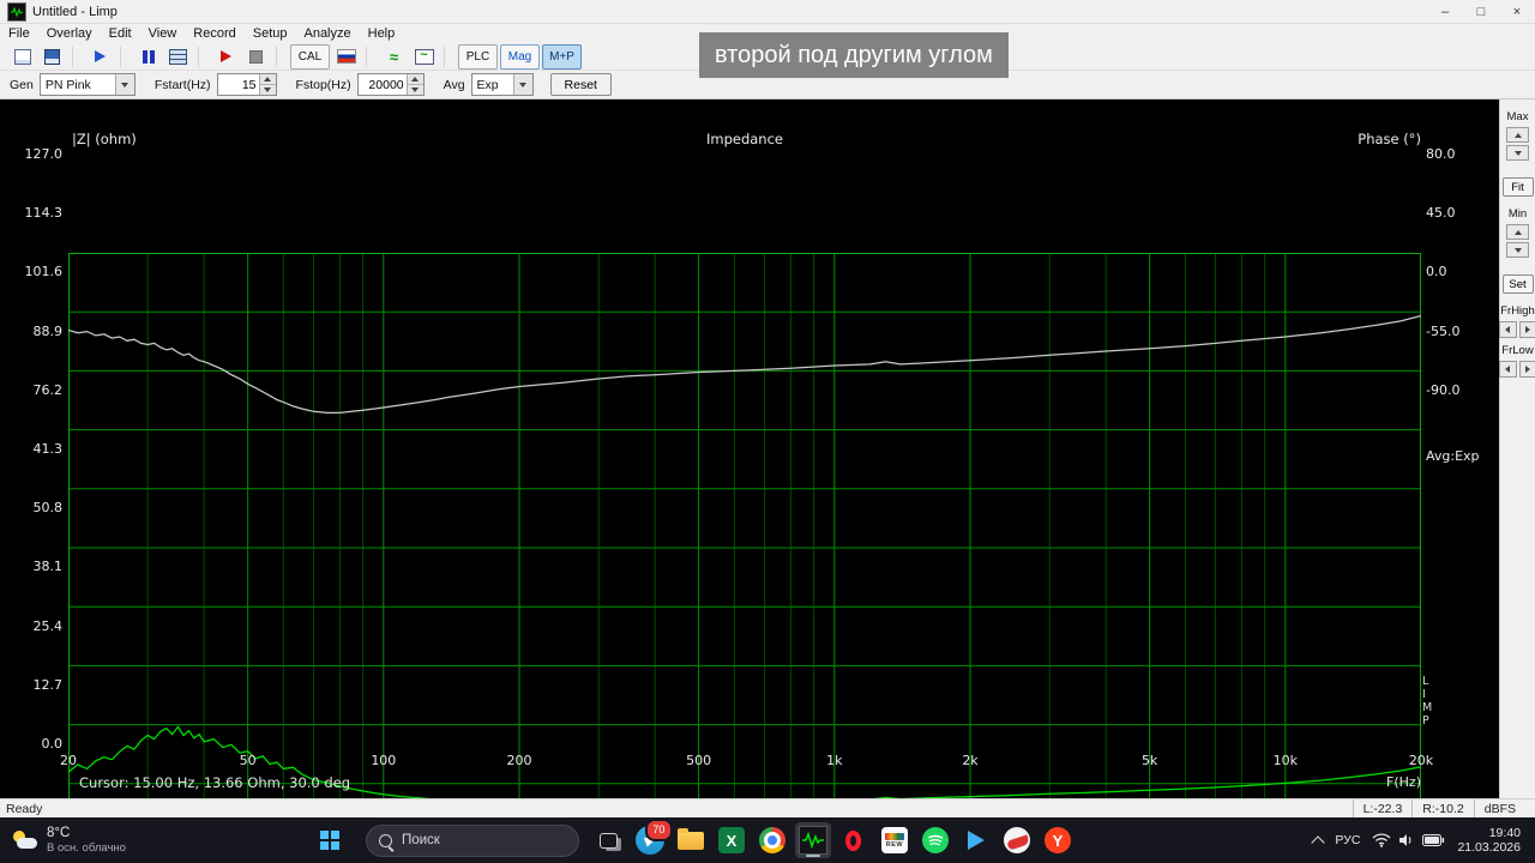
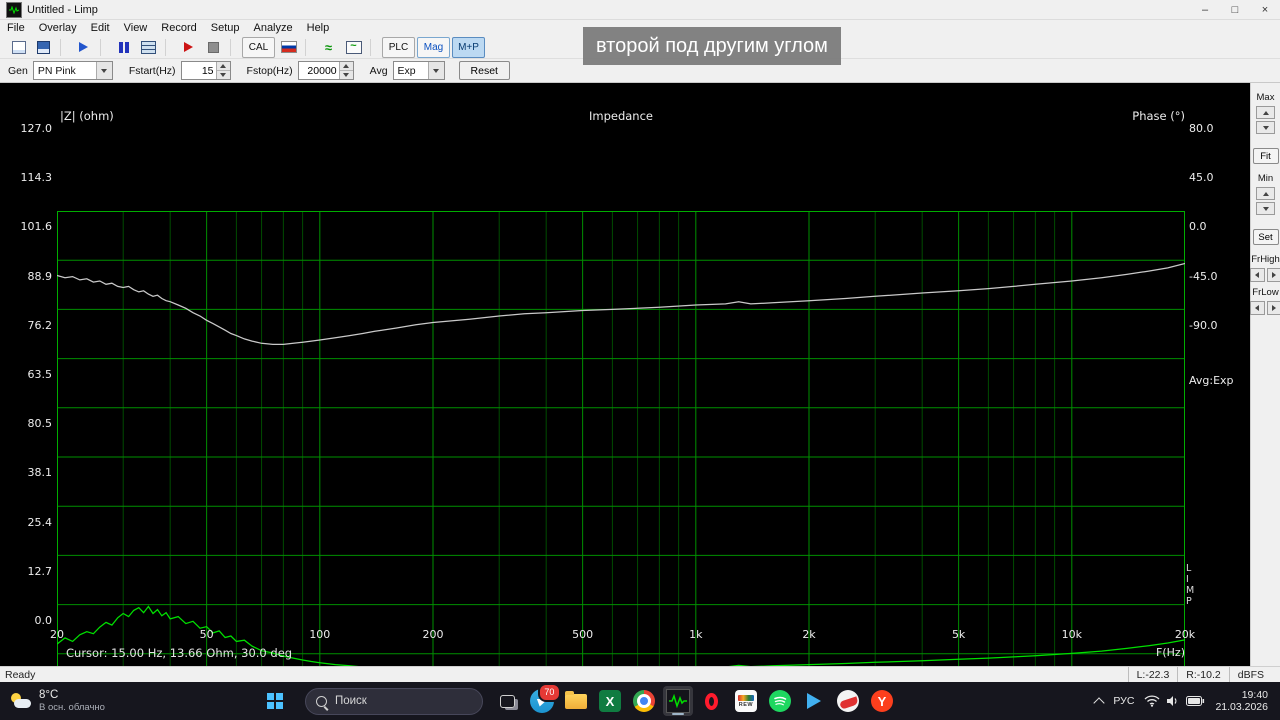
  Untitled - Limp
  –
  □
  ×
  File
  Overlay
  Edit
  View
  Record
  Setup
  Analyze
  Help
  CAL
  PLC
  Mag
  M+P
  Gen
  PN Pink
  Fstart(Hz)
  15
  Fstop(Hz)
  20000
  Avg
  Exp
  Reset
  |Z| (ohm)
  Impedance
  Phase (°)
  Cursor: 15.00 Hz, 13.66 Ohm, 30.0 deg
  F(Hz)
  Avg:Exp
  L
  I
  M
  P
  127.0
  114.3
  101.6
  88.9
  76.2
- 41.3
+ 63.5
- 50.8
+ 80.5
  38.1
  25.4
  12.7
  0.0
  80.0
  45.0
  0.0
- -55.0
+ -45.0
  -90.0
  20
  50
  100
  200
  500
  1k
  2k
  5k
  10k
  20k
  Max
  Fit
  Min
  Set
  FrHigh
  FrLow
  второй под другим углом
  Ready
  L:-22.3
  R:-10.2
  dBFS
  8°C
  В осн. облачно
  Поиск
  70
  РУС
  19:40
  21.03.2026
